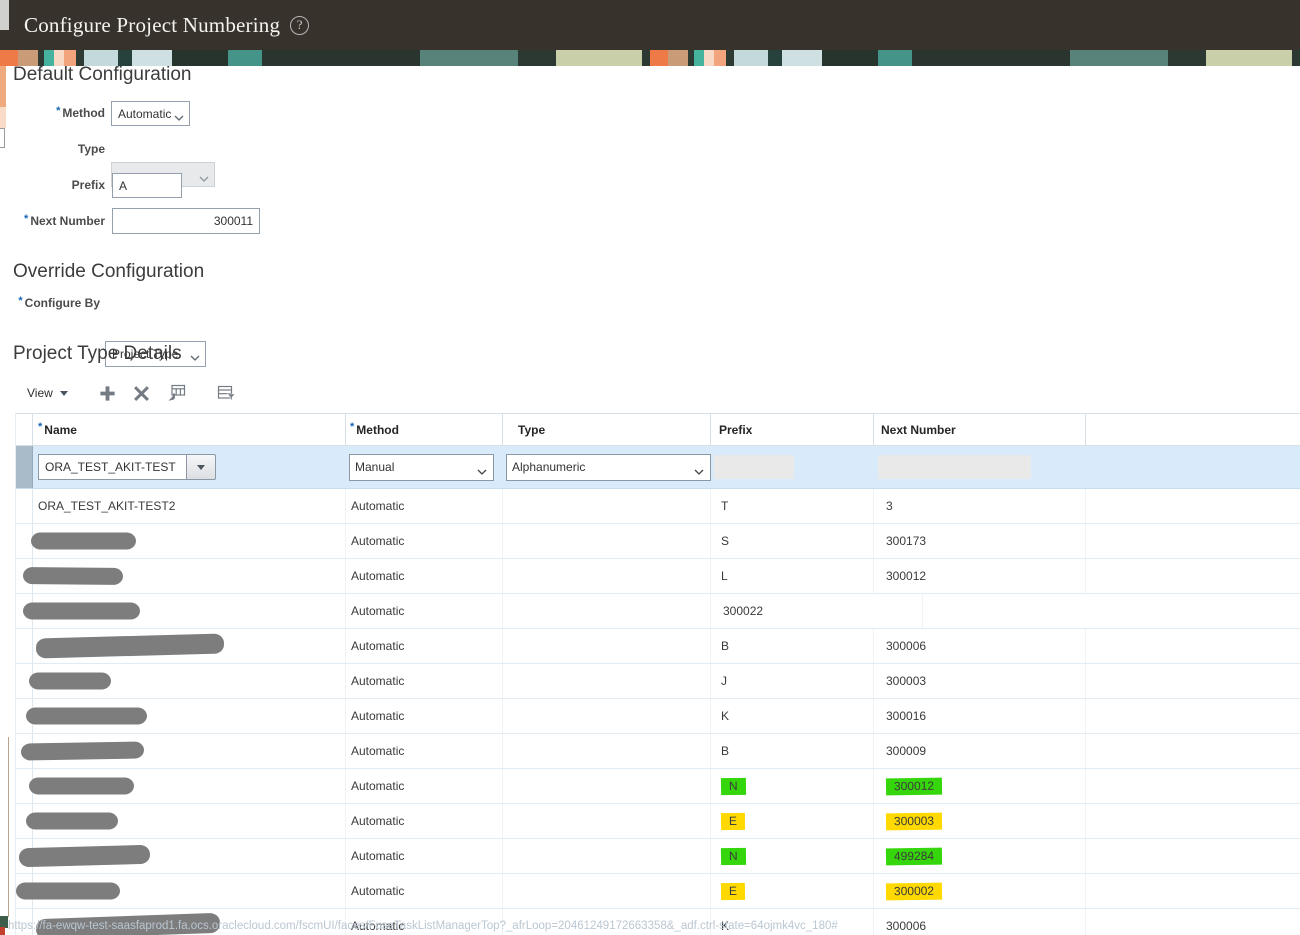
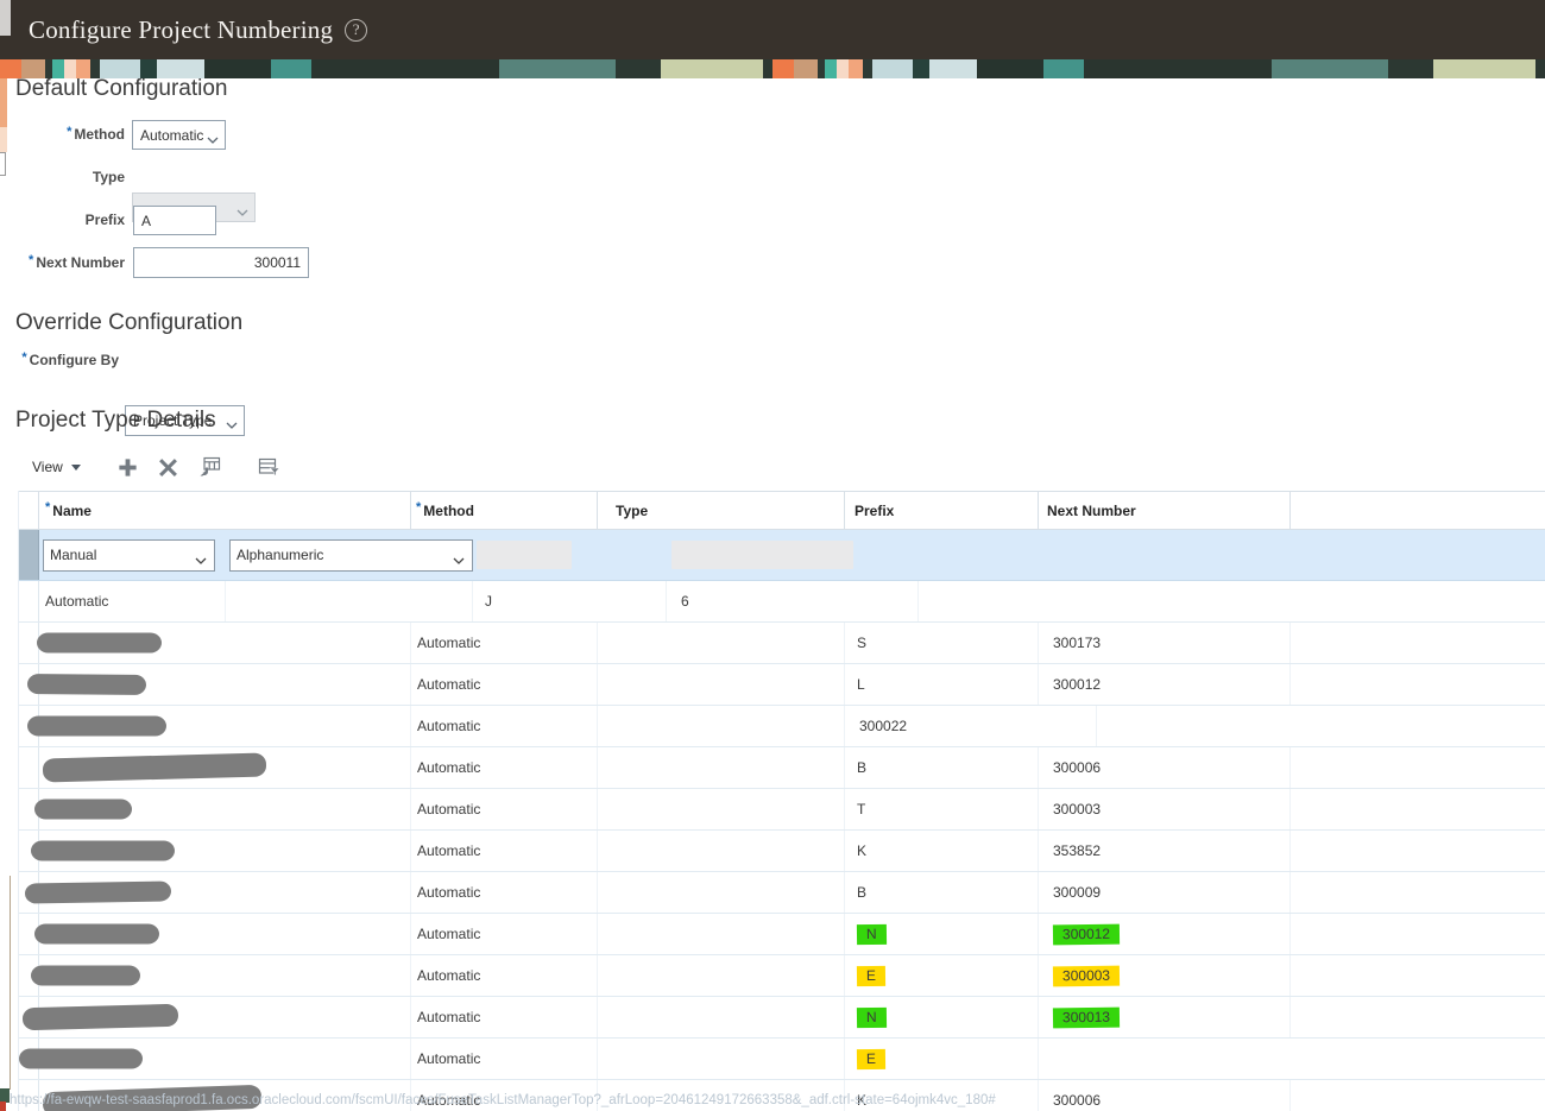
  Configure Project Numbering
  ?
  Default Configuration
  * Method
  Automatic
  Type
  Prefix
  A
  * Next Number
  300011
  Override Configuration
  * Configure By
  Project Type
  Project Type Details
  View
  *
  Name
  *
  Method
  Type
  Prefix
  Next Number
- ORA_TEST_AKIT-TEST
  Manual
  Alphanumeric
- ORA_TEST_AKIT-TEST2
  Automatic
- T
+ J
- 3
+ 6
  Automatic
  S
  300173
  Automatic
  L
  300012
  Automatic
  300022
  Automatic
  B
  300006
  Automatic
- J
+ T
  300003
  Automatic
  K
- 300016
+ 353852
  Automatic
  B
  300009
  Automatic
  N
  300012
  Automatic
  E
  300003
  Automatic
  N
- 499284
+ 300013
  Automatic
  E
- 300002
  Automatic
  K
  300006
  https://fa-ewqw-test-saasfaprod1.fa.ocs.oraclecloud.com/fscmUI/faces/FuseTaskListManagerTop?_afrLoop=20461249172663358&_adf.ctrl-state=64ojmk4vc_180#
